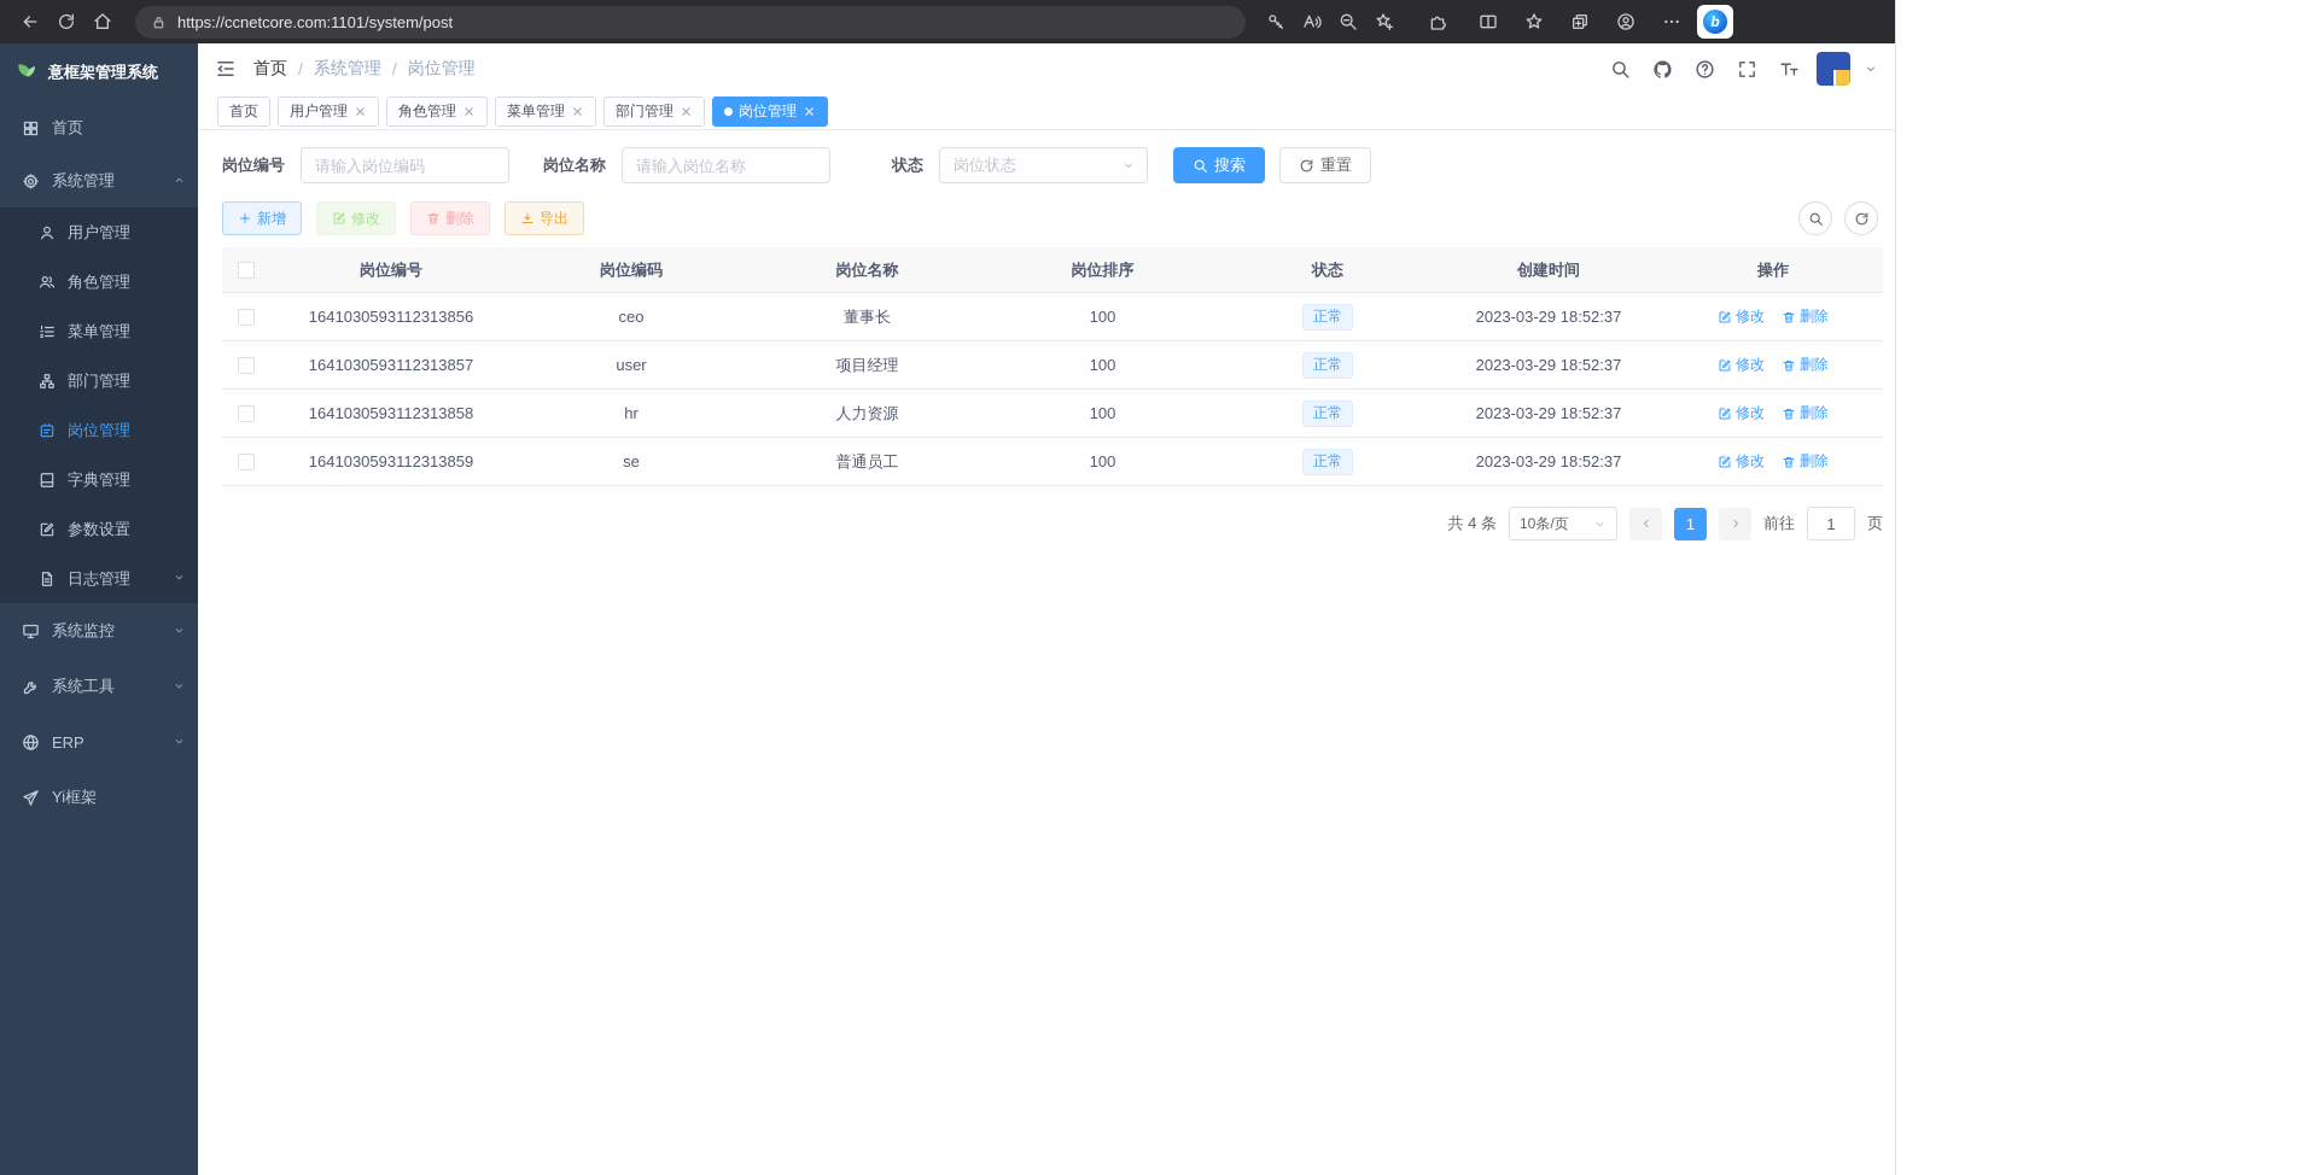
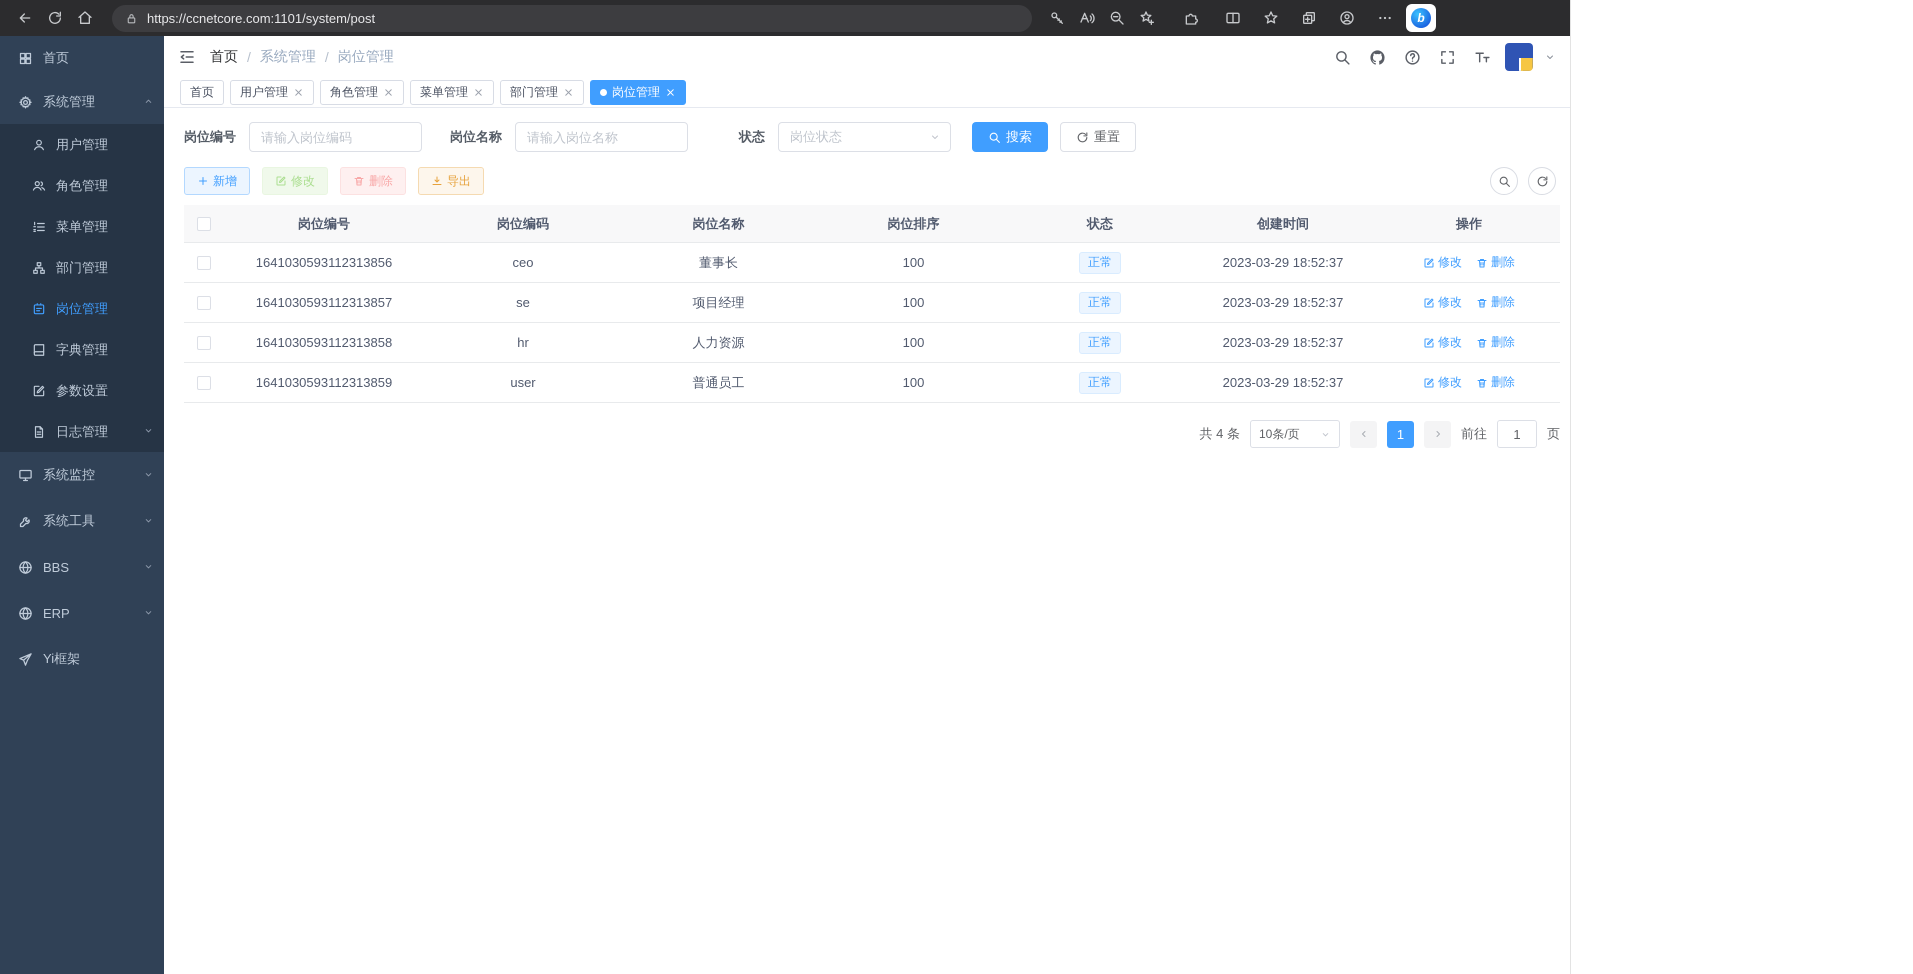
  https://ccnetcore.com:1101/system/post
  b
- 意框架管理系统
  首页
  系统管理
  用户管理
  角色管理
  菜单管理
  部门管理
  岗位管理
  字典管理
  参数设置
  日志管理
  系统监控
  系统工具
+ BBS
  ERP
  Yi框架
  首页
  /
  系统管理
  /
  岗位管理
  首页
  用户管理
  角色管理
  菜单管理
  部门管理
  岗位管理
  岗位编号
  请输入岗位编码
  岗位名称
  请输入岗位名称
  状态
  岗位状态
  搜索
  重置
  新增
  修改
  删除
  导出
  岗位编号
  岗位编码
  岗位名称
  岗位排序
  状态
  创建时间
  操作
  1641030593112313856
  ceo
  董事长
  100
  正常
  2023-03-29 18:52:37
  修改
  删除
  1641030593112313857
- user
+ se
  项目经理
  100
  正常
  2023-03-29 18:52:37
  修改
  删除
  1641030593112313858
  hr
  人力资源
  100
  正常
  2023-03-29 18:52:37
  修改
  删除
  1641030593112313859
- se
+ user
  普通员工
  100
  正常
  2023-03-29 18:52:37
  修改
  删除
  共 4 条
  10条/页
  1
  前往
  1
  页
